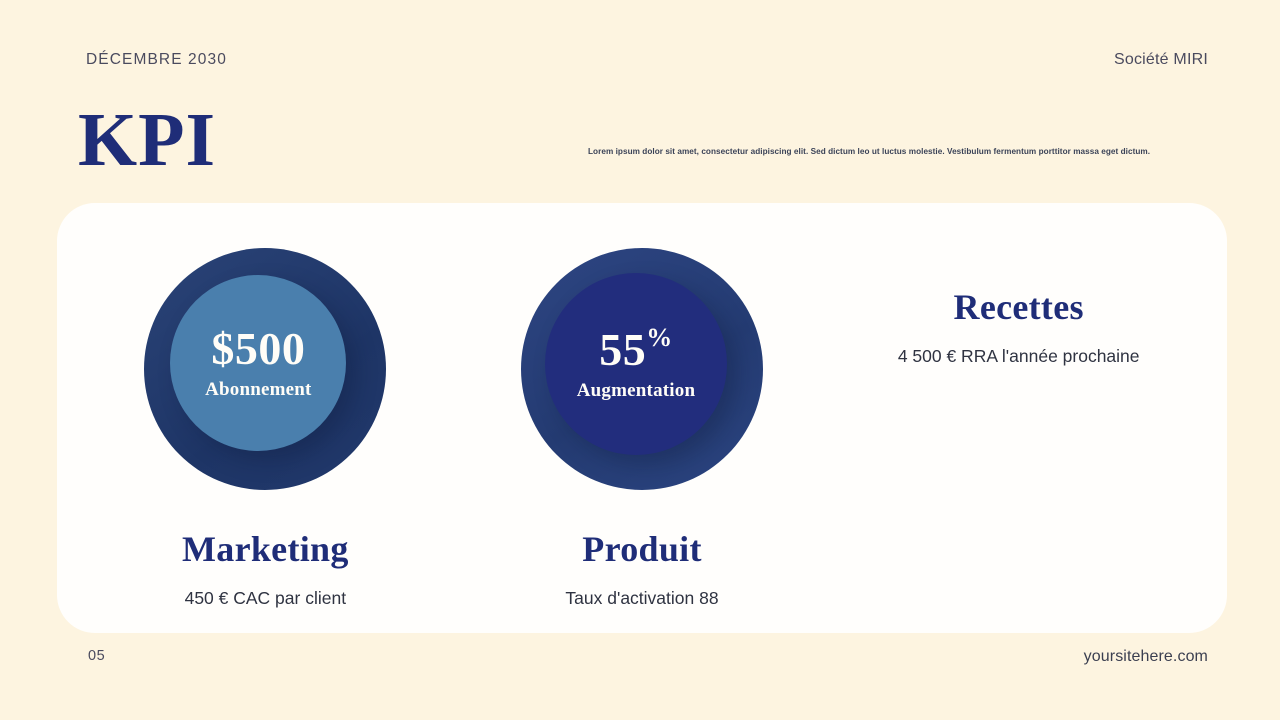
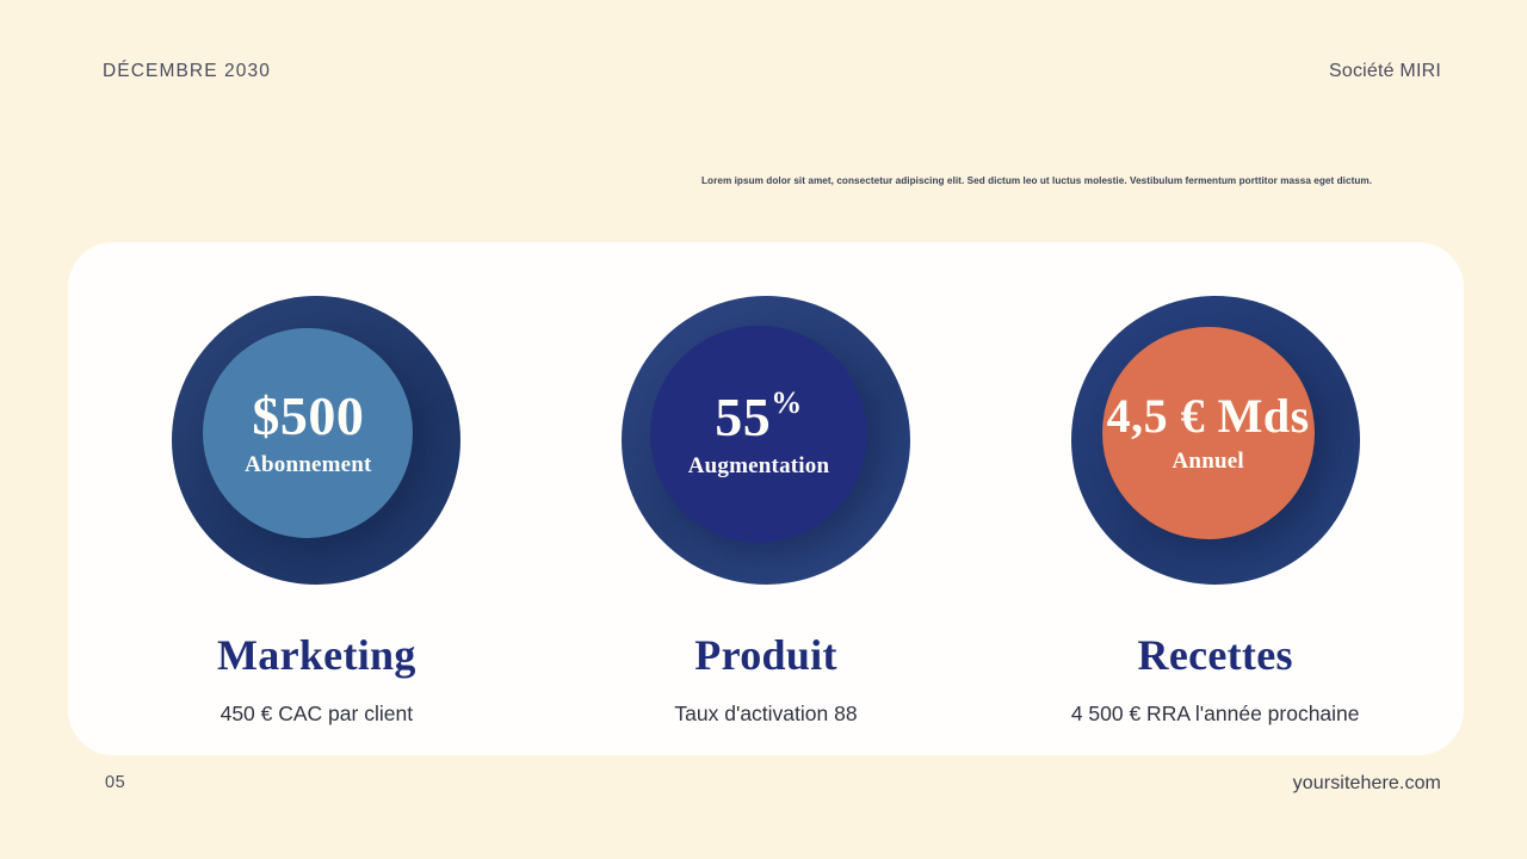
  DÉCEMBRE 2030
  Société MIRI
- KPI
  Lorem ipsum dolor sit amet, consectetur adipiscing elit. Sed dictum leo ut luctus molestie. Vestibulum fermentum porttitor massa eget dictum.
  $500
  Abonnement
  Marketing
  450 € CAC par client
  55%
  Augmentation
  Produit
  Taux d'activation 88
+ 4,5 € Mds
+ Annuel
  Recettes
  4 500 € RRA l'année prochaine
  05
  yoursitehere.com
